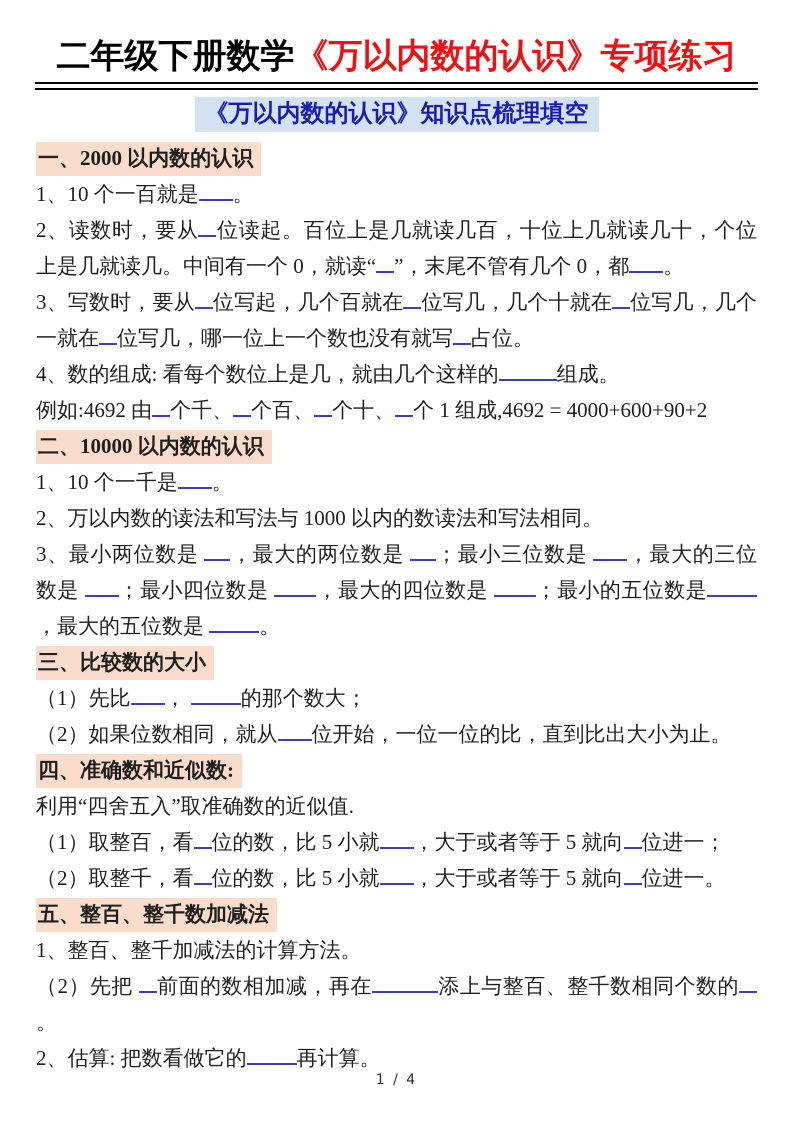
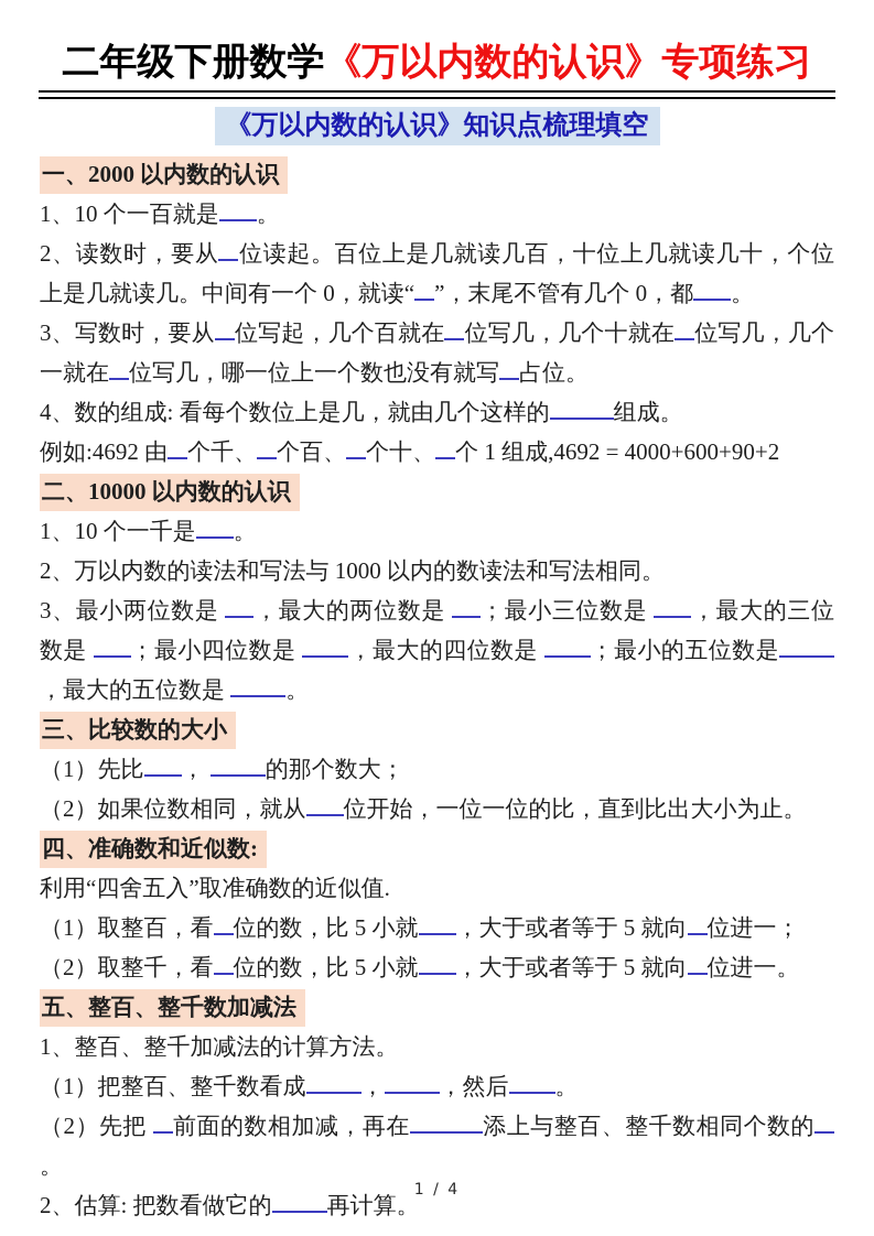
  二年级下册数学《万以内数的认识》专项练习
  《万以内数的认识》知识点梳理填空
  一、2000 以内数的认识
  1、10 个一百就是 。
  2、读数时，要从 位读起。百位上是几就读几百，十位上几就读几十，个位上是几就读几。中间有一个 0，就读“ ”，末尾不管有几个 0，都 。
  3、写数时，要从 位写起，几个百就在 位写几，几个十就在 位写几，几个一就在 位写几，哪一位上一个数也没有就写 占位。
  4、数的组成: 看每个数位上是几，就由几个这样的 组成。
  例如:4692 由 个千、 个百、 个十、 个 1 组成,4692 = 4000+600+90+2
  二、10000 以内数的认识
  1、10 个一千是 。
  2、万以内数的读法和写法与 1000 以内的数读法和写法相同。
  3、最小两位数是 ，最大的两位数是 ；最小三位数是 ，最大的三位数是 ；最小四位数是 ，最大的四位数是 ；最小的五位数是，最大的五位数是 。
  三、比较数的大小
  （1）先比 ， 的那个数大；
  （2）如果位数相同，就从 位开始，一位一位的比，直到比出大小为止。
  四、准确数和近似数:
  利用“四舍五入”取准确数的近似值.
  （1）取整百，看 位的数，比 5 小就 ，大于或者等于 5 就向 位进一；
  （2）取整千，看 位的数，比 5 小就 ，大于或者等于 5 就向 位进一。
  五、整百、整千数加减法
  1、整百、整千加减法的计算方法。
+ （1）把整百、整千数看成 ， ，然后 。
  （2）先把 前面的数相加减，再在 添上与整百、整千数相同个数的。
  2、估算: 把数看做它的 再计算。
  1 / 4
